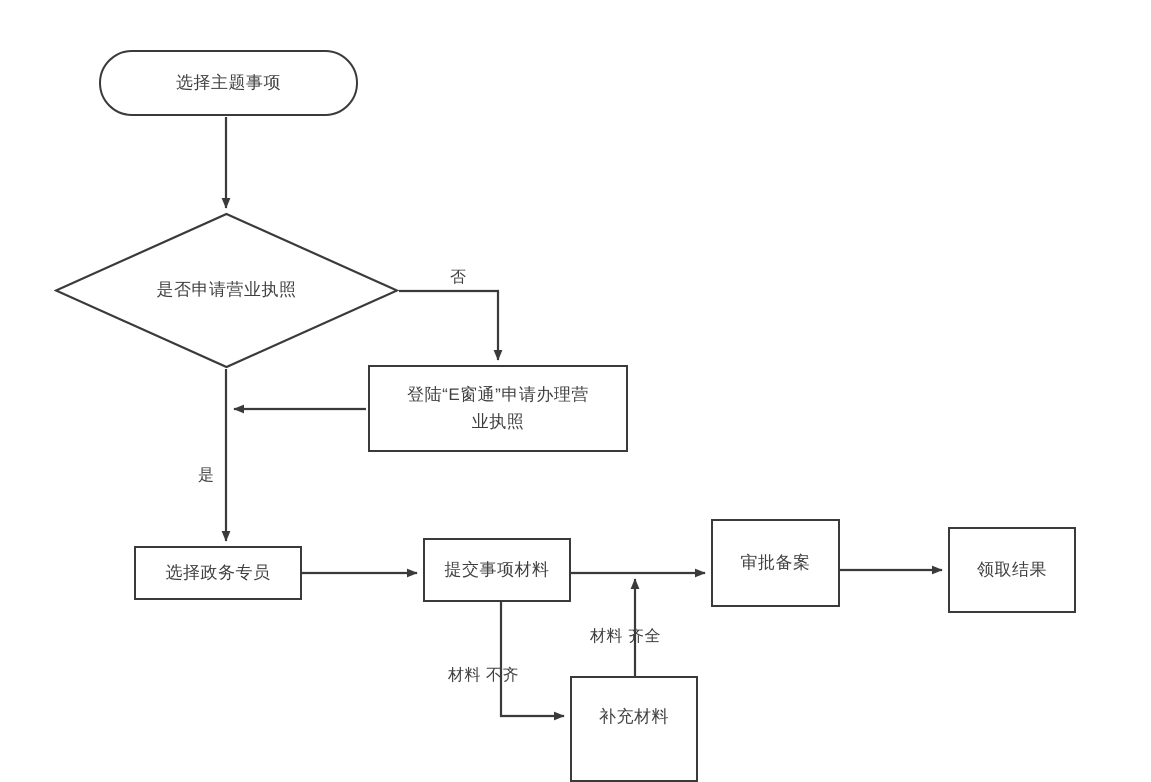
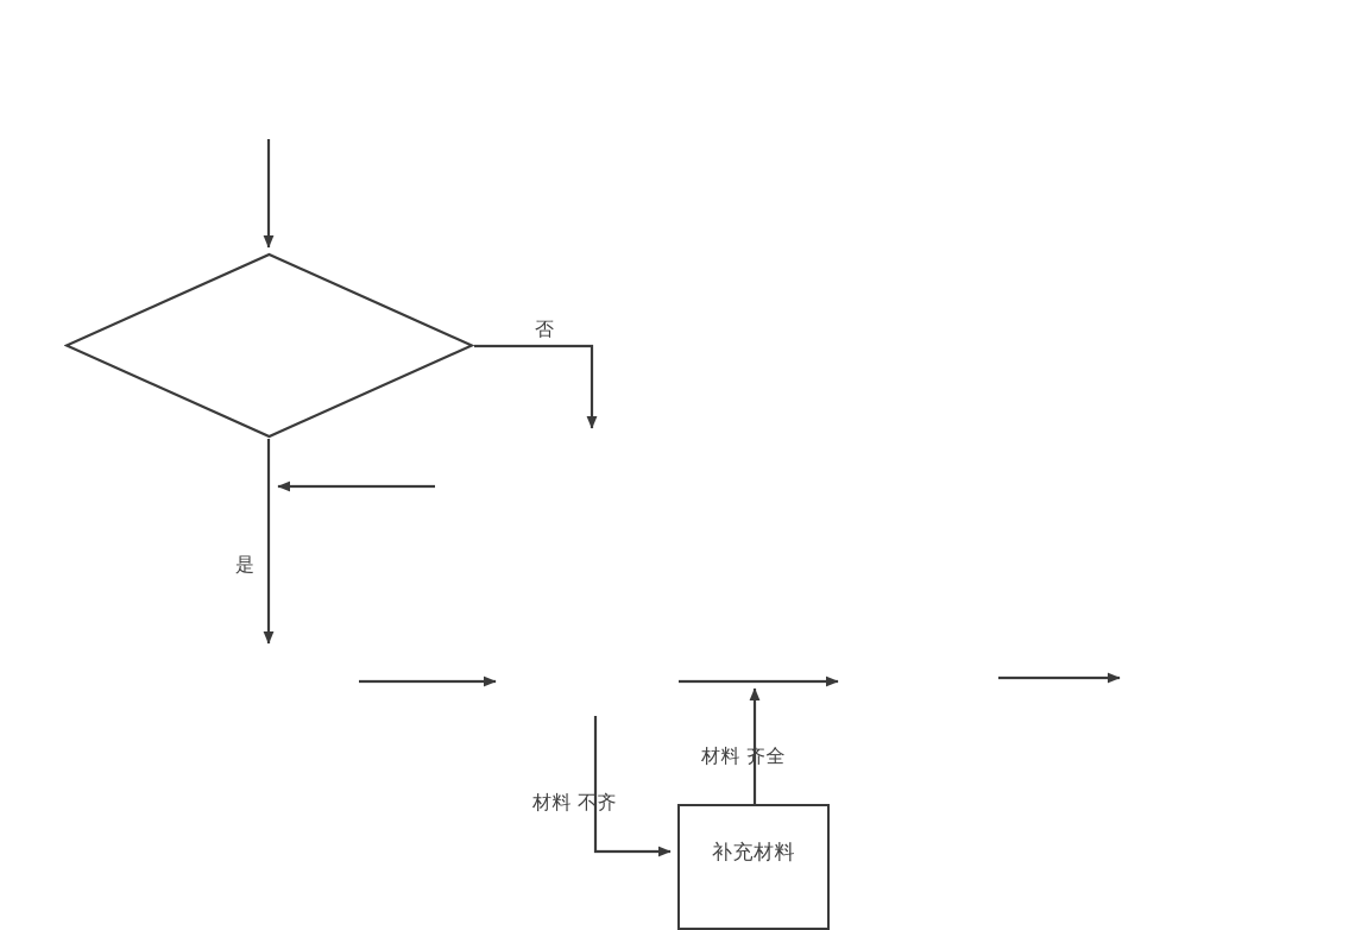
- 选择主题事项
- 是否申请营业执照
- 登陆“E窗通”申请办理营
- 业执照
- 选择政务专员
- 提交事项材料
- 审批备案
- 领取结果
  补充材料
  否
  是
  材料 不齐
  材料 齐全
